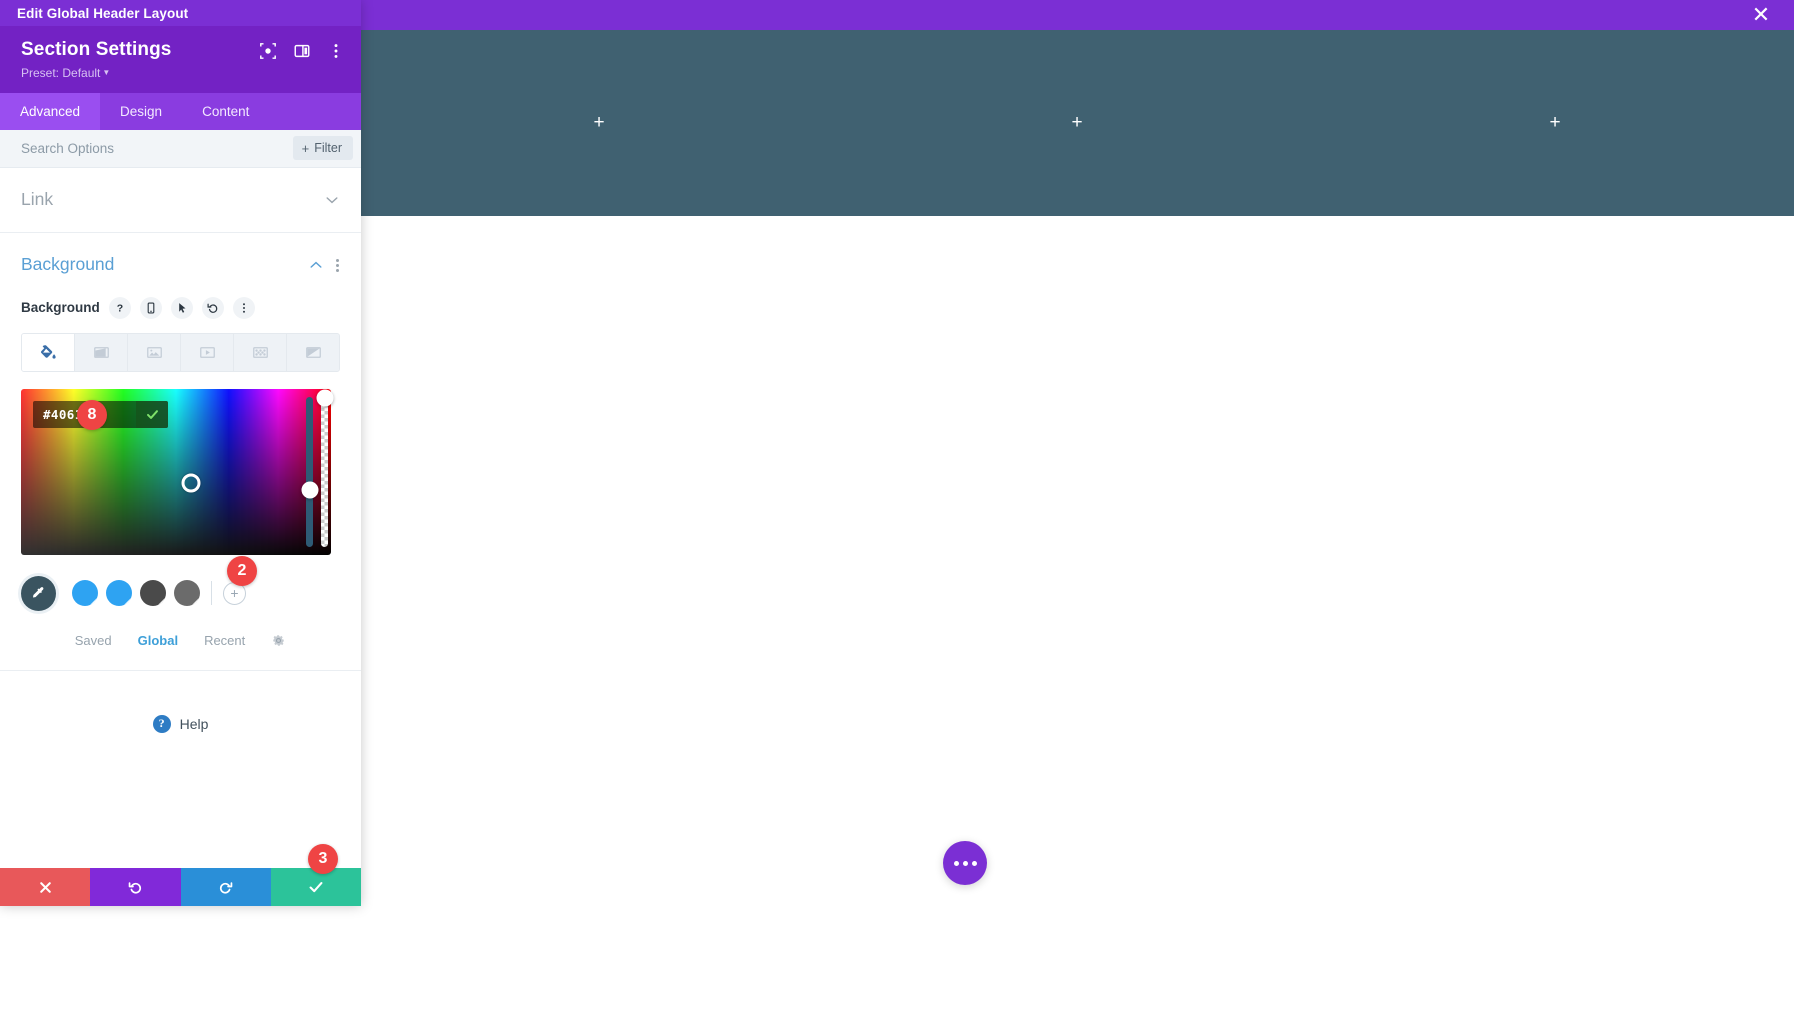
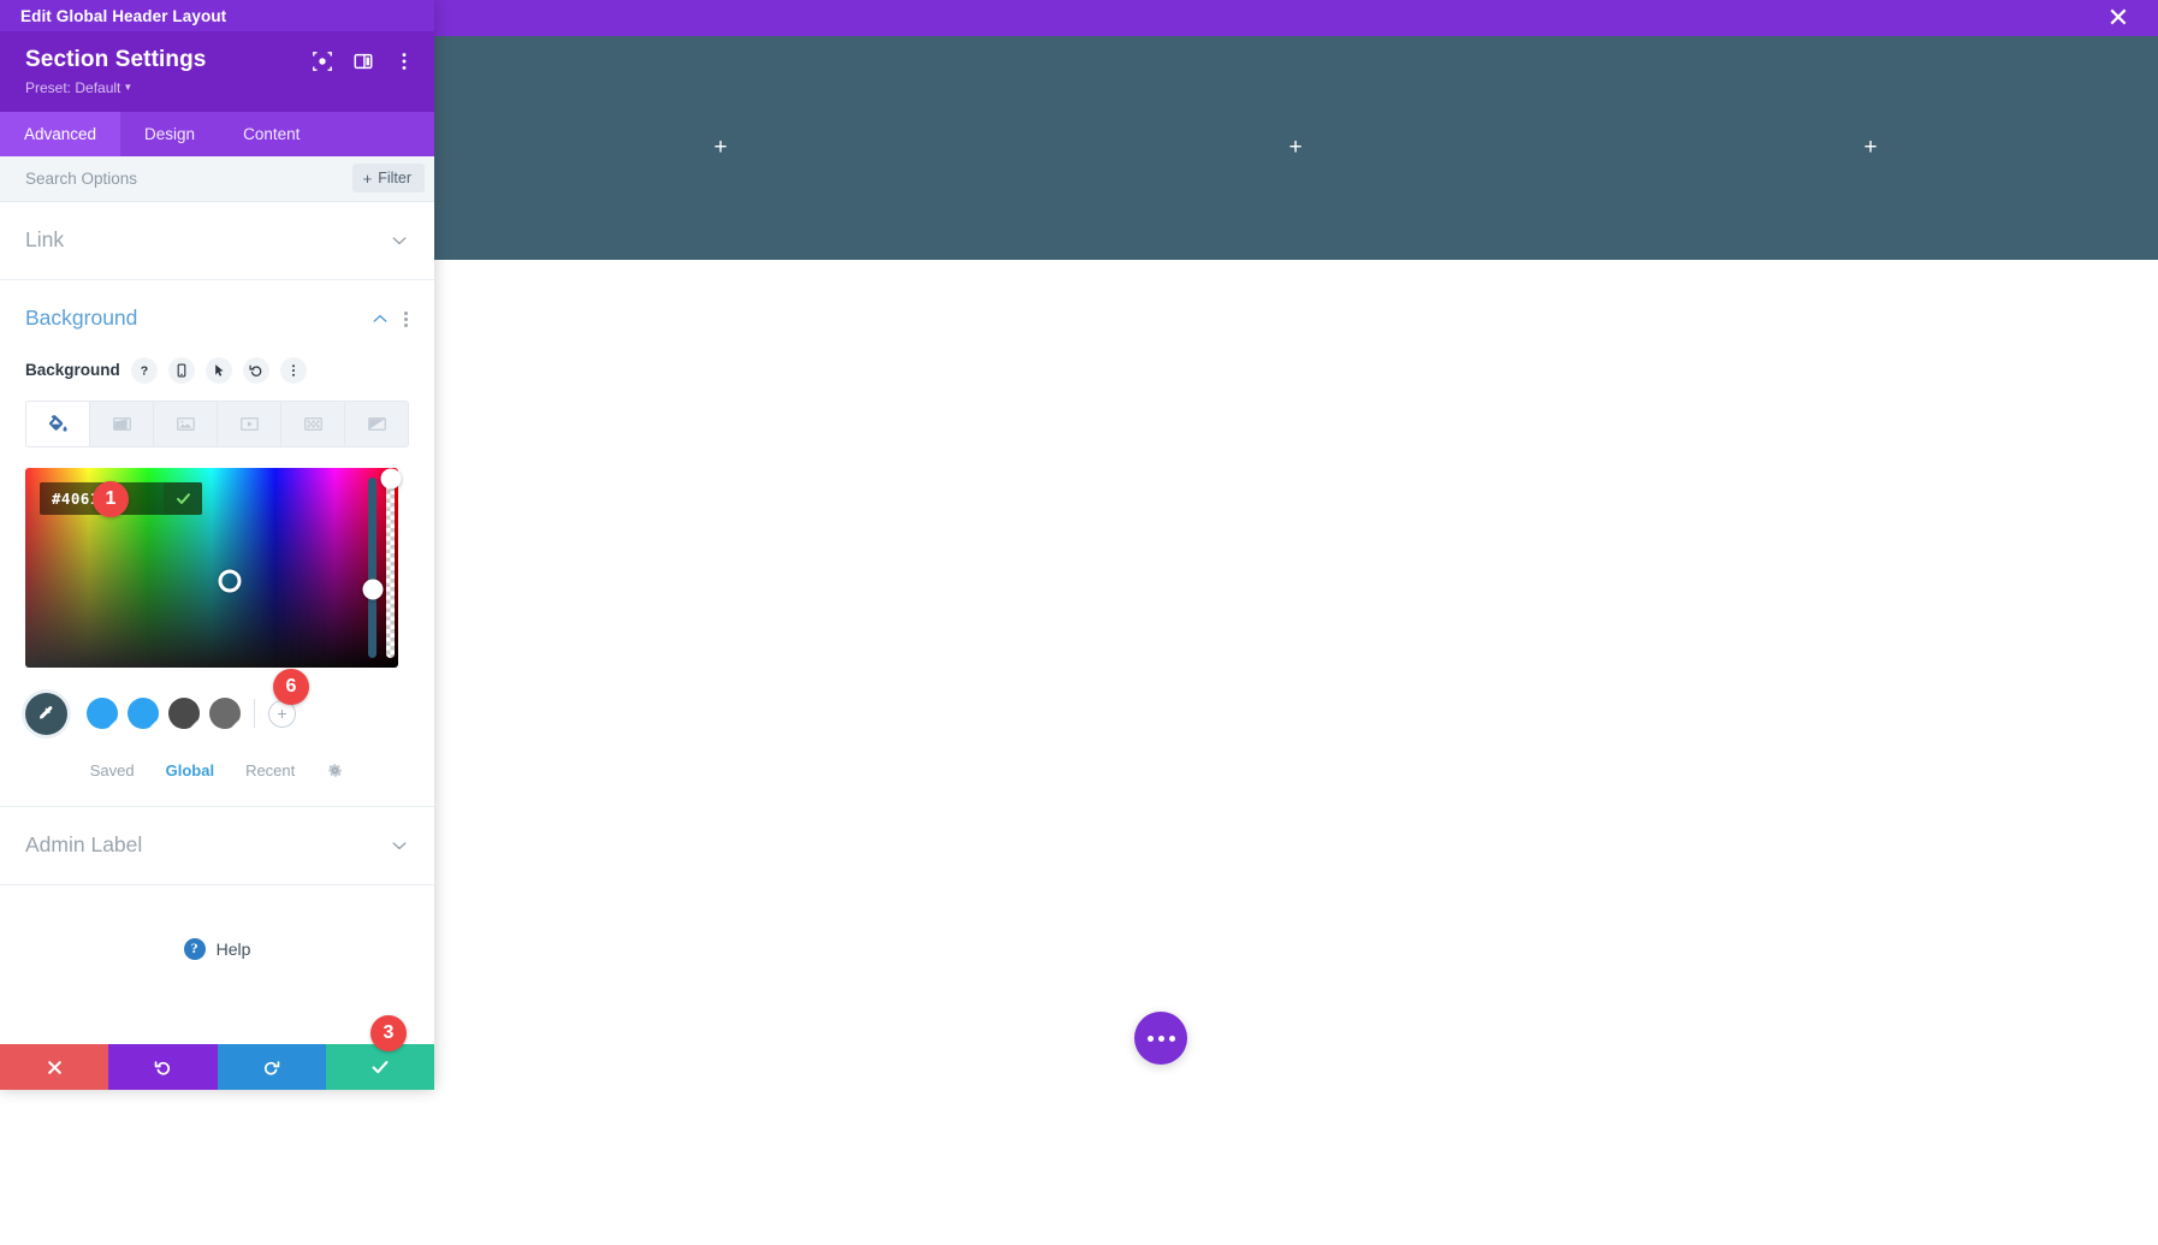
  ✕
  +
  +
  +
  Edit Global Header Layout
  Section Settings
  Preset: Default ▼
  Advanced
  Design
  Content
  Search Options
  +
  Filter
  Link
  Background
  Background
  ?
  +
  Saved
  Global
  Recent
+ Admin Label
  ?
  Help
- 8
+ 1
- 2
+ 6
  3
